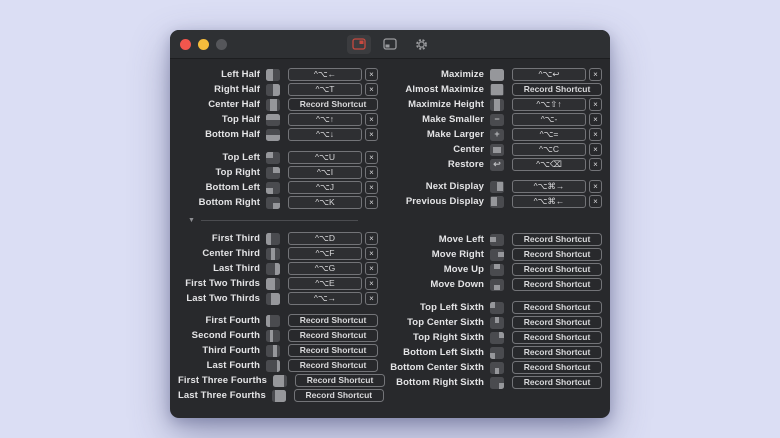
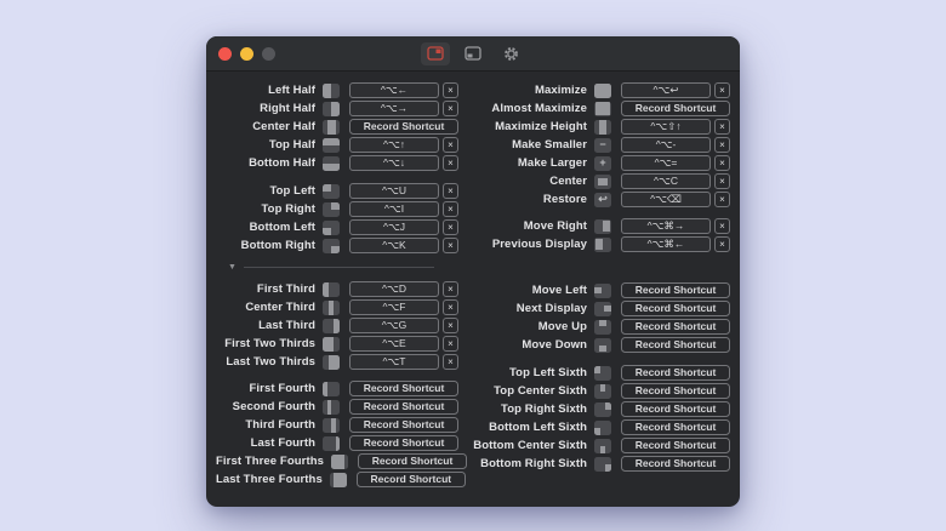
  Left Half
  ^⌥←
  ×
  Right Half
- ^⌥T
+ ^⌥→
  ×
  Center Half
  Record Shortcut
  Top Half
  ^⌥↑
  ×
  Bottom Half
  ^⌥↓
  ×
  Top Left
  ^⌥U
  ×
  Top Right
  ^⌥I
  ×
  Bottom Left
  ^⌥J
  ×
  Bottom Right
  ^⌥K
  ×
  First Third
  ^⌥D
  ×
  Center Third
  ^⌥F
  ×
  Last Third
  ^⌥G
  ×
  First Two Thirds
  ^⌥E
  ×
  Last Two Thirds
- ^⌥→
+ ^⌥T
  ×
  First Fourth
  Record Shortcut
  Second Fourth
  Record Shortcut
  Third Fourth
  Record Shortcut
  Last Fourth
  Record Shortcut
  First Three Fourths
  Record Shortcut
  Last Three Fourths
  Record Shortcut
  Maximize
  ^⌥↩
  ×
  Almost Maximize
  Record Shortcut
  Maximize Height
  ^⌥⇧↑
  ×
  Make Smaller
  −
  ^⌥-
  ×
  Make Larger
  +
  ^⌥=
  ×
  Center
  ^⌥C
  ×
  Restore
  ↩
  ^⌥⌫
  ×
- Next Display
+ Move Right
  ^⌥⌘→
  ×
  Previous Display
  ^⌥⌘←
  ×
  Move Left
  Record Shortcut
- Move Right
+ Next Display
  Record Shortcut
  Move Up
  Record Shortcut
  Move Down
  Record Shortcut
  Top Left Sixth
  Record Shortcut
  Top Center Sixth
  Record Shortcut
  Top Right Sixth
  Record Shortcut
  Bottom Left Sixth
  Record Shortcut
  Bottom Center Sixth
  Record Shortcut
  Bottom Right Sixth
  Record Shortcut
